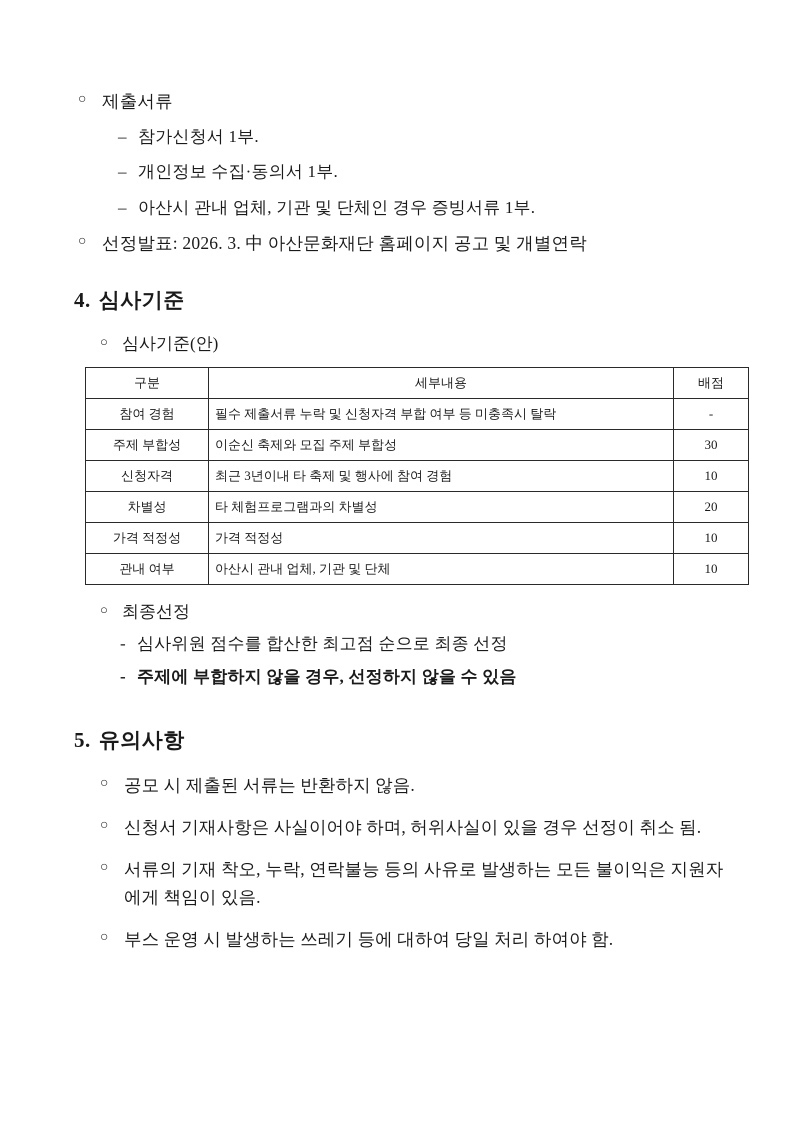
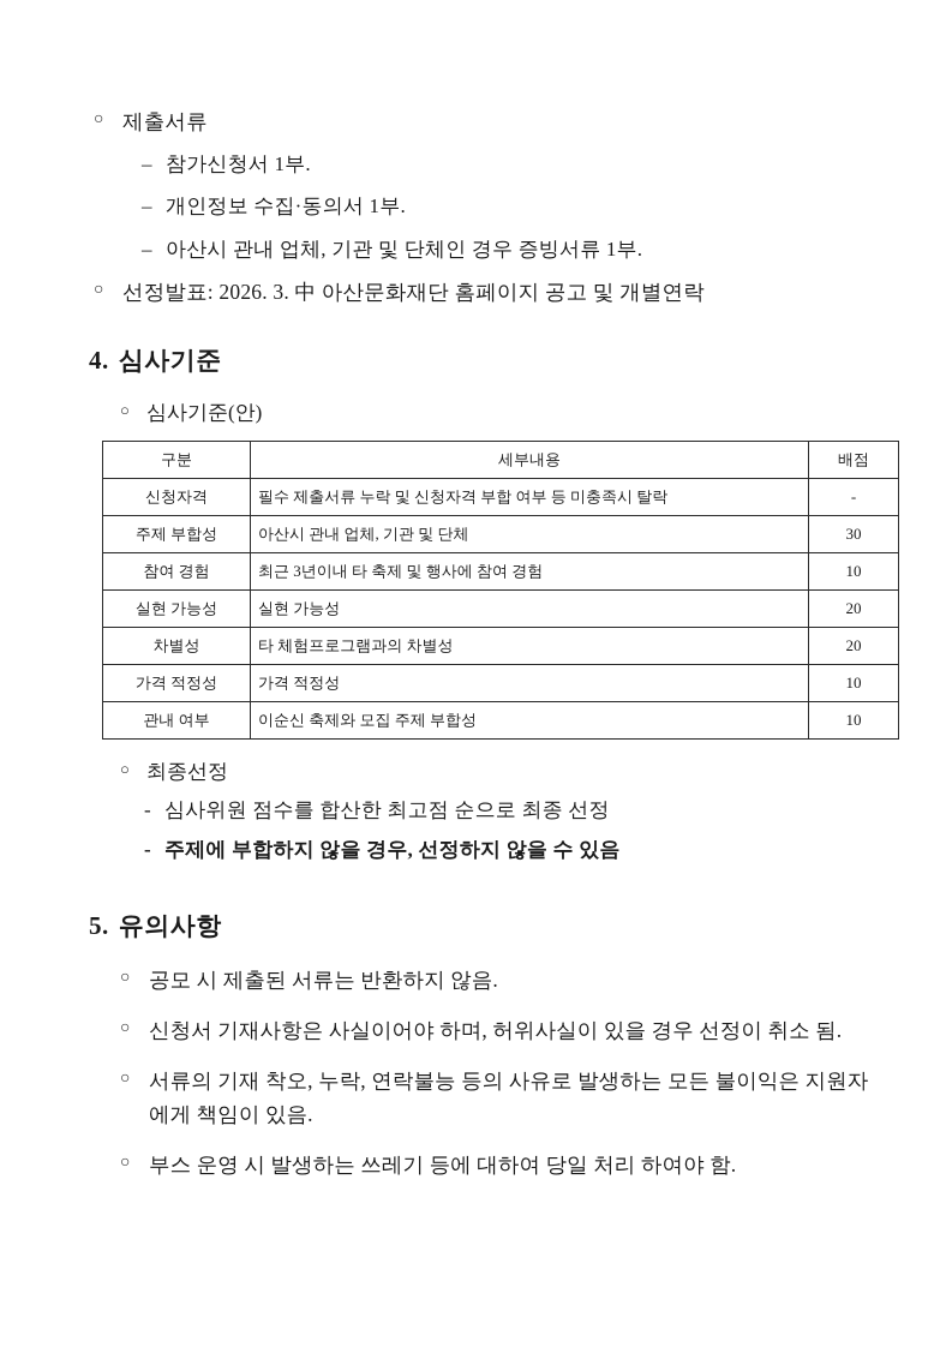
  ○
  제출서류
  –
  참가신청서 1부.
  –
  개인정보 수집·동의서 1부.
  –
  아산시 관내 업체, 기관 및 단체인 경우 증빙서류 1부.
  ○
  선정발표: 2026. 3. 中 아산문화재단 홈페이지 공고 및 개별연락
  4. 심사기준
  ○
  심사기준(안)
  구분	세부내용	배점
- 참여 경험	필수 제출서류 누락 및 신청자격 부합 여부 등 미충족시 탈락	-
+ 신청자격	필수 제출서류 누락 및 신청자격 부합 여부 등 미충족시 탈락	-
- 주제 부합성	이순신 축제와 모집 주제 부합성	30
+ 주제 부합성	아산시 관내 업체, 기관 및 단체	30
- 신청자격	최근 3년이내 타 축제 및 행사에 참여 경험	10
+ 참여 경험	최근 3년이내 타 축제 및 행사에 참여 경험	10
+ 실현 가능성	실현 가능성	20
  차별성	타 체험프로그램과의 차별성	20
  가격 적정성	가격 적정성	10
- 관내 여부	아산시 관내 업체, 기관 및 단체	10
+ 관내 여부	이순신 축제와 모집 주제 부합성	10
  ○
  최종선정
  -
  심사위원 점수를 합산한 최고점 순으로 최종 선정
  -
  주제에 부합하지 않을 경우, 선정하지 않을 수 있음
  5. 유의사항
  ○
  공모 시 제출된 서류는 반환하지 않음.
  ○
  신청서 기재사항은 사실이어야 하며, 허위사실이 있을 경우 선정이 취소 됨.
  ○
  서류의 기재 착오, 누락, 연락불능 등의 사유로 발생하는 모든 불이익은 지원자에게 책임이 있음.
  ○
  부스 운영 시 발생하는 쓰레기 등에 대하여 당일 처리 하여야 함.
